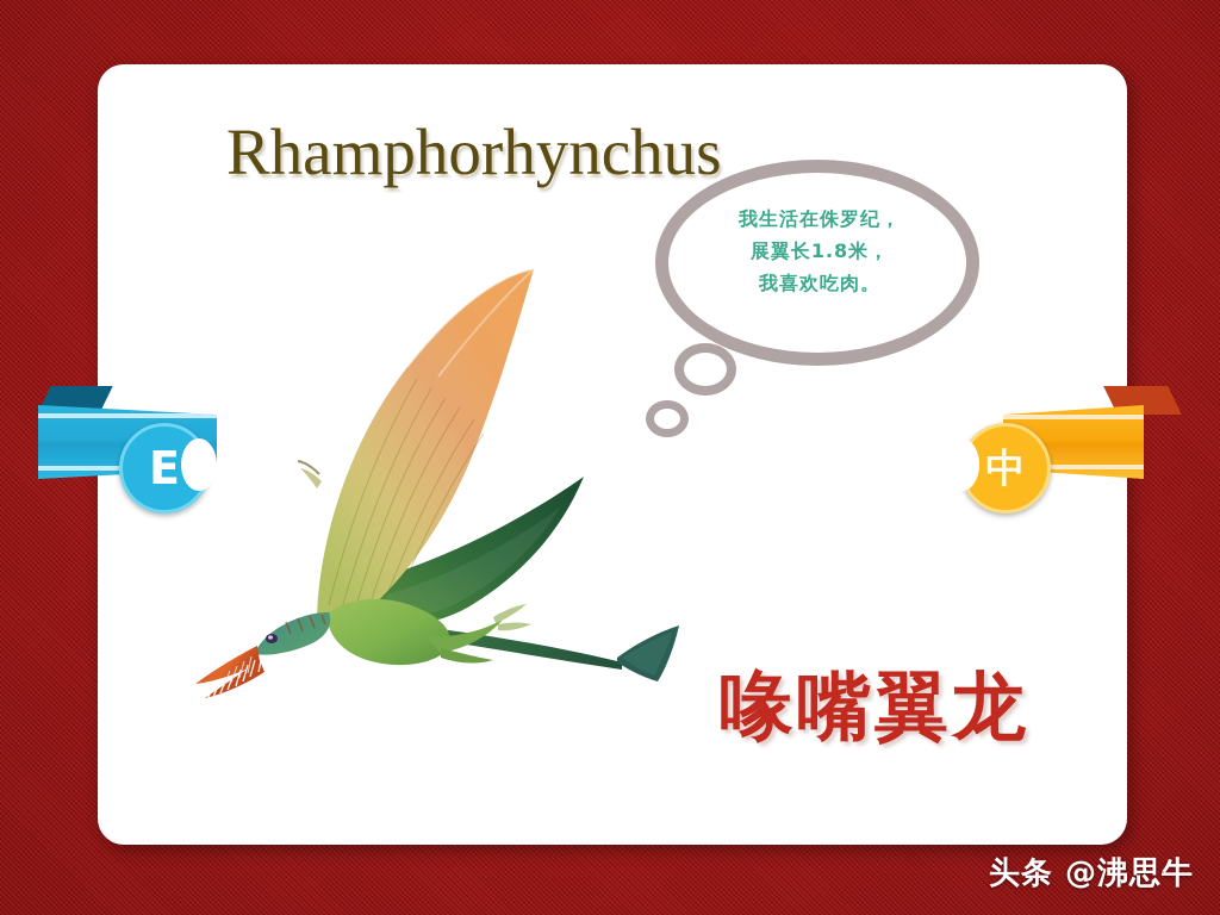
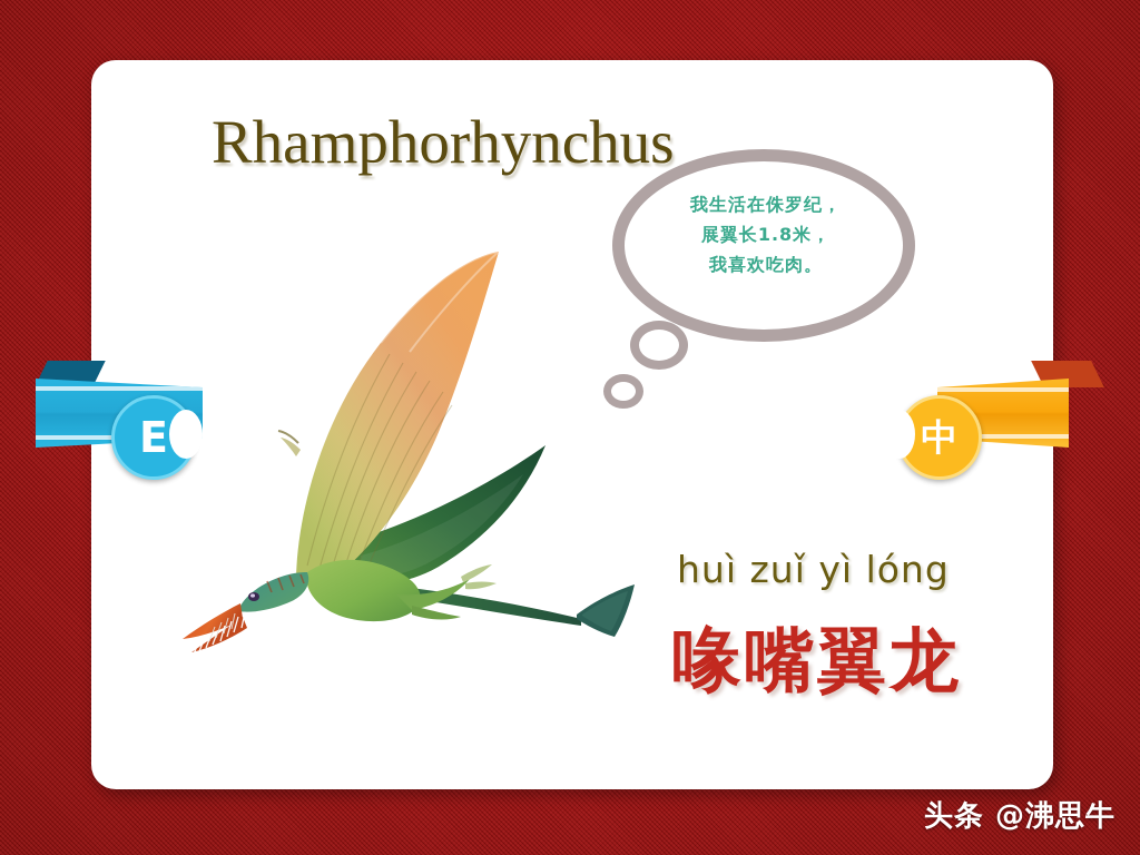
  Rhamphorhynchus
  我生活在侏罗纪，
  展翼长1.8米，
  我喜欢吃肉。
  E
  中
+ huì zuǐ yì lóng
  喙嘴翼龙
  头条 @沸思牛
